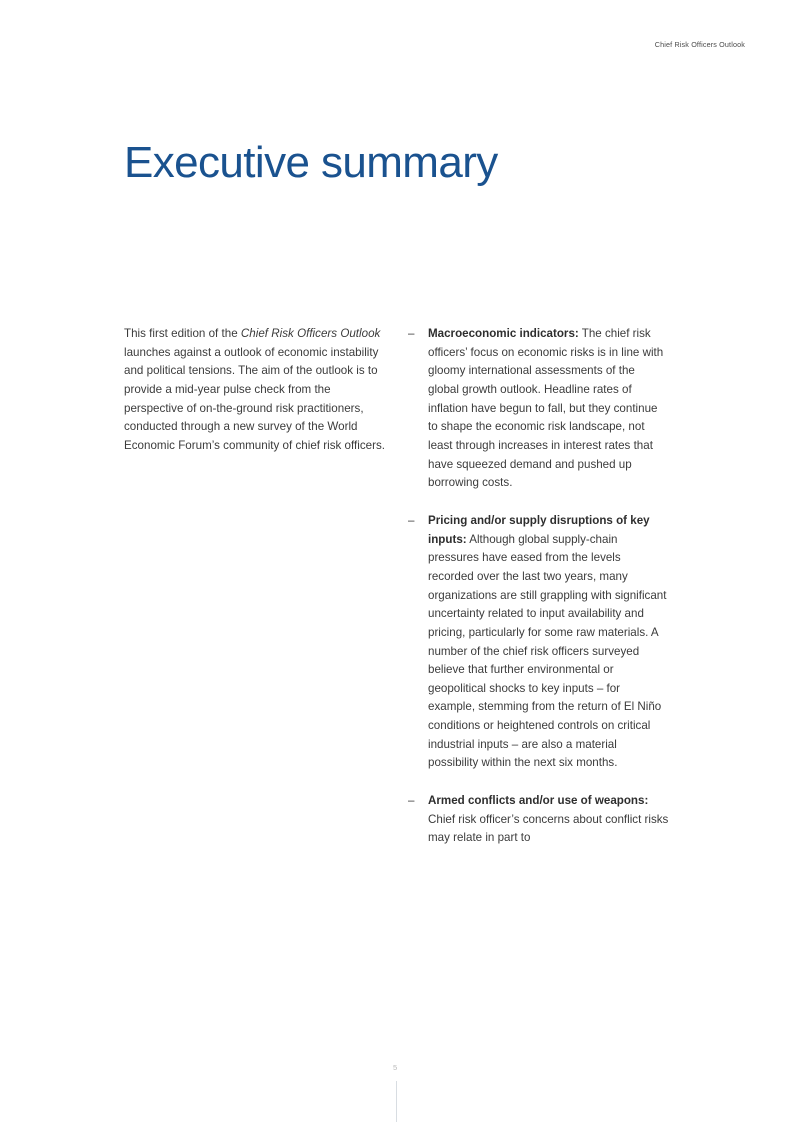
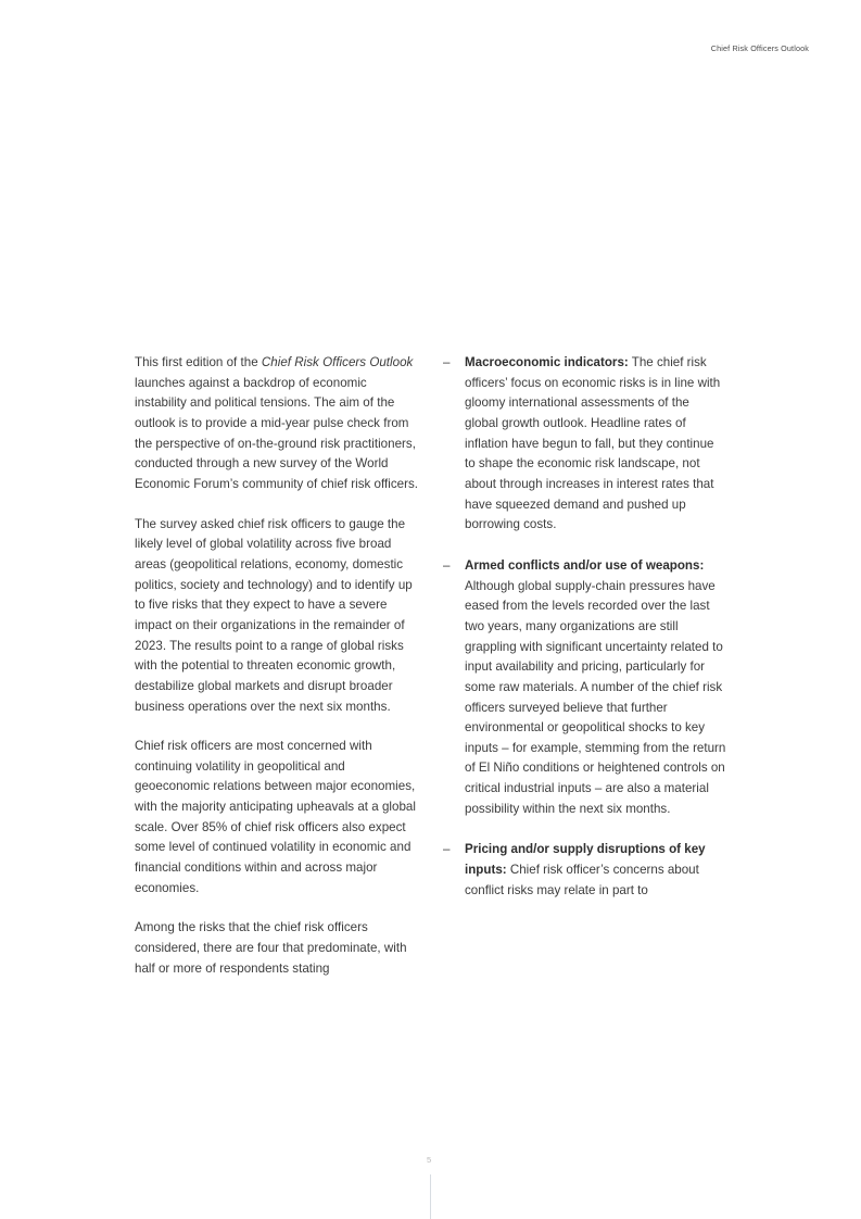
  Chief Risk Officers Outlook
- Executive summary
- This first edition of the Chief Risk Officers Outlook launches against a outlook of economic instability and political tensions. The aim of the outlook is to provide a mid-year pulse check from the perspective of on-the-ground risk practitioners, conducted through a new survey of the World Economic Forum’s community of chief risk officers.
+ This first edition of the Chief Risk Officers Outlook launches against a backdrop of economic instability and political tensions. The aim of the outlook is to provide a mid-year pulse check from the perspective of on-the-ground risk practitioners, conducted through a new survey of the World Economic Forum’s community of chief risk officers.
+ The survey asked chief risk officers to gauge the likely level of global volatility across five broad areas (geopolitical relations, economy, domestic politics, society and technology) and to identify up to five risks that they expect to have a severe impact on their organizations in the remainder of 2023. The results point to a range of global risks with the potential to threaten economic growth, destabilize global markets and disrupt broader business operations over the next six months.
+ Chief risk officers are most concerned with continuing volatility in geopolitical and geoeconomic relations between major economies, with the majority anticipating upheavals at a global scale. Over 85% of chief risk officers also expect some level of continued volatility in economic and financial conditions within and across major economies.
+ Among the risks that the chief risk officers considered, there are four that predominate, with half or more of respondents stating
  –
- Macroeconomic indicators: The chief risk officers’ focus on economic risks is in line with gloomy international assessments of the global growth outlook. Headline rates of inflation have begun to fall, but they continue to shape the economic risk landscape, not least through increases in interest rates that have squeezed demand and pushed up borrowing costs.
+ Macroeconomic indicators: The chief risk officers’ focus on economic risks is in line with gloomy international assessments of the global growth outlook. Headline rates of inflation have begun to fall, but they continue to shape the economic risk landscape, not about through increases in interest rates that have squeezed demand and pushed up borrowing costs.
  –
- Pricing and/or supply disruptions of key inputs: Although global supply-chain pressures have eased from the levels recorded over the last two years, many organizations are still grappling with significant uncertainty related to input availability and pricing, particularly for some raw materials. A number of the chief risk officers surveyed believe that further environmental or geopolitical shocks to key inputs – for example, stemming from the return of El Niño conditions or heightened controls on critical industrial inputs – are also a material possibility within the next six months.
+ Armed conflicts and/or use of weapons: Although global supply-chain pressures have eased from the levels recorded over the last two years, many organizations are still grappling with significant uncertainty related to input availability and pricing, particularly for some raw materials. A number of the chief risk officers surveyed believe that further environmental or geopolitical shocks to key inputs – for example, stemming from the return of El Niño conditions or heightened controls on critical industrial inputs – are also a material possibility within the next six months.
  –
- Armed conflicts and/or use of weapons: Chief risk officer’s concerns about conflict risks may relate in part to
+ Pricing and/or supply disruptions of key inputs: Chief risk officer’s concerns about conflict risks may relate in part to
  5
